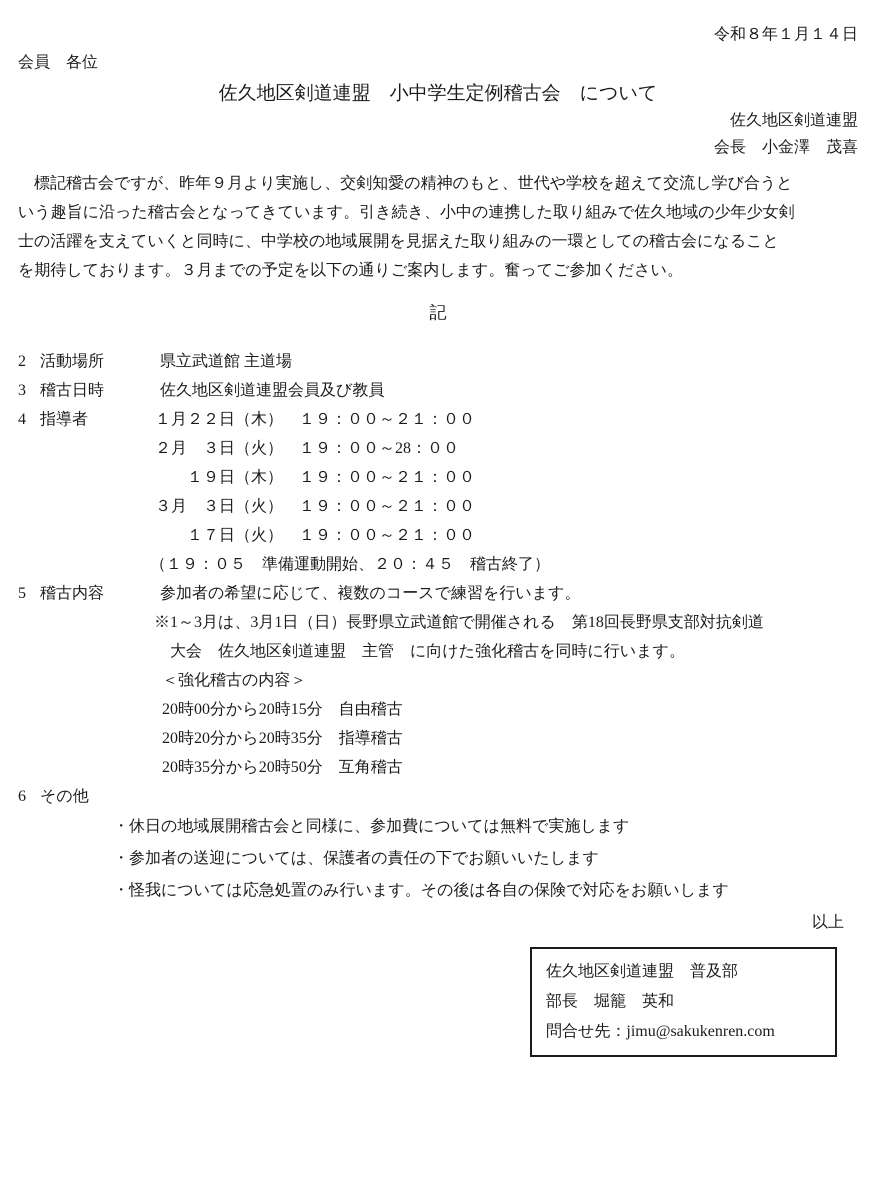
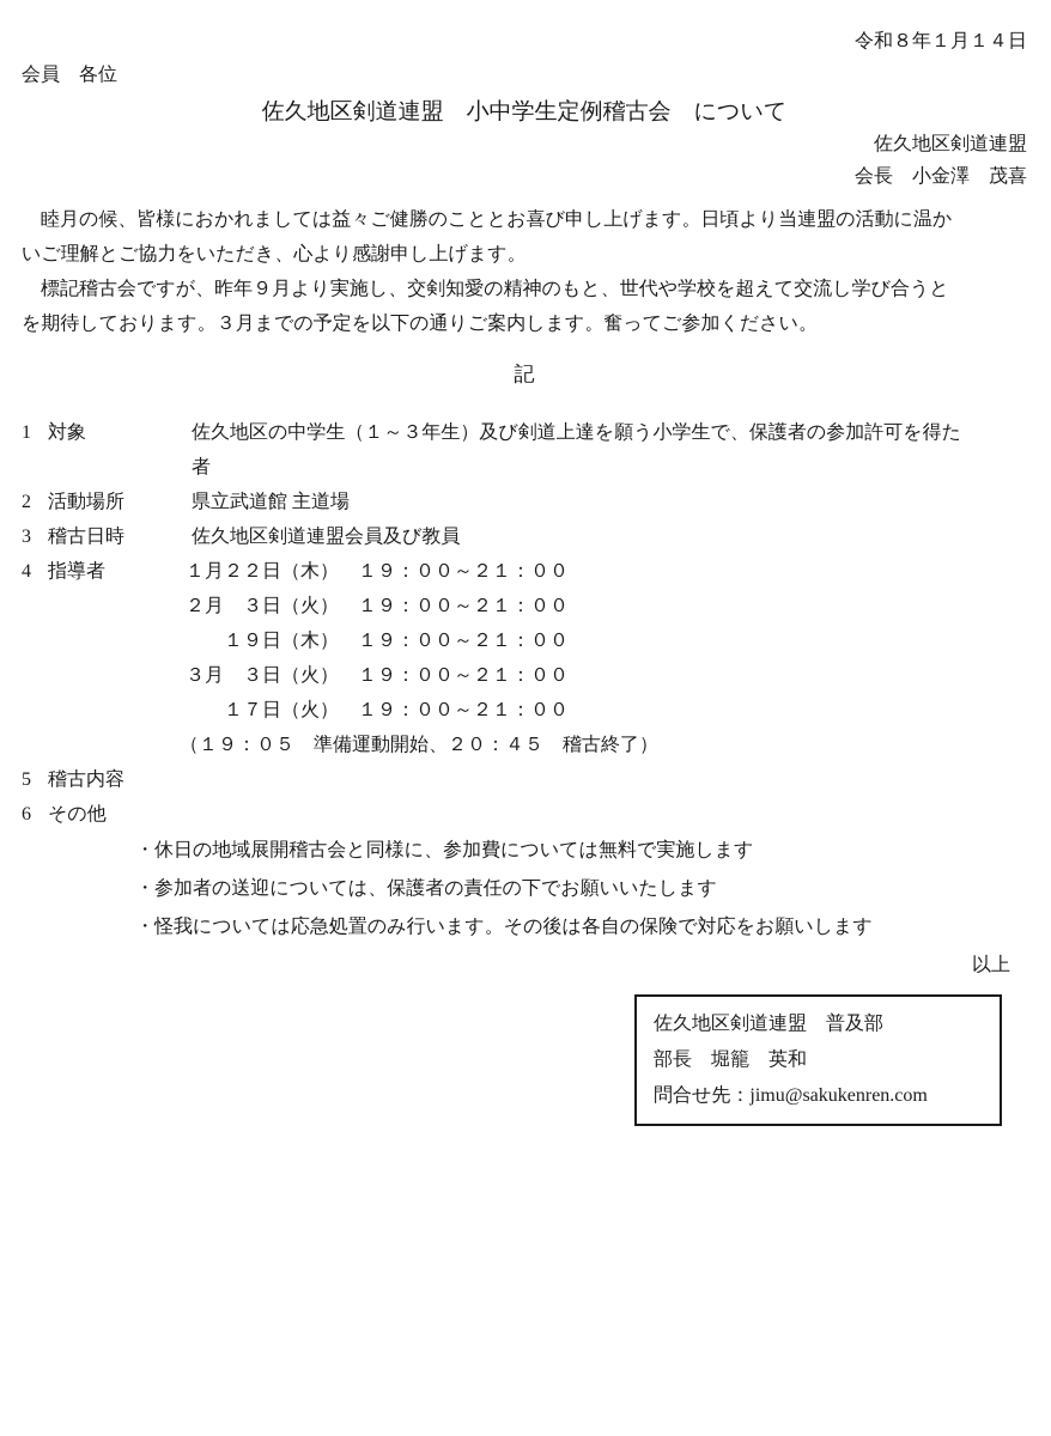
  令和８年１月１４日
  会員 各位
  佐久地区剣道連盟 小中学生定例稽古会 について
  佐久地区剣道連盟
  会長 小金澤 茂喜
+ 睦月の候、皆様におかれましては益々ご健勝のこととお喜び申し上げます。日頃より当連盟の活動に温か
+ いご理解とご協力をいただき、心より感謝申し上げます。
  標記稽古会ですが、昨年９月より実施し、交剣知愛の精神のもと、世代や学校を超えて交流し学び合うと
- いう趣旨に沿った稽古会となってきています。引き続き、小中の連携した取り組みで佐久地域の少年少女剣
- 士の活躍を支えていくと同時に、中学校の地域展開を見据えた取り組みの一環としての稽古会になること
  を期待しております。３月までの予定を以下の通りご案内します。奮ってご参加ください。
  記
+ 1
+ 対象
+ 佐久地区の中学生（１～３年生）及び剣道上達を願う小学生で、保護者の参加許可を得た
+ 者
  2
  活動場所
  県立武道館 主道場
  3
  稽古日時
  佐久地区剣道連盟会員及び教員
  4
  指導者
  １月２２日（木） １９：００～２１：００
- ２月 ３日（火） １９：００～28：００
+ ２月 ３日（火） １９：００～２１：００
  １９日（木） １９：００～２１：００
  ３月 ３日（火） １９：００～２１：００
  １７日（火） １９：００～２１：００
  （１９：０５ 準備運動開始、２０：４５ 稽古終了）
  5
  稽古内容
- 参加者の希望に応じて、複数のコースで練習を行います。
- ※1～3月は、3月1日（日）長野県立武道館で開催される 第18回長野県支部対抗剣道
- 大会 佐久地区剣道連盟 主管 に向けた強化稽古を同時に行います。
- ＜強化稽古の内容＞
- 20時00分から20時15分 自由稽古
- 20時20分から20時35分 指導稽古
- 20時35分から20時50分 互角稽古
  6
  その他
  ・休日の地域展開稽古会と同様に、参加費については無料で実施します
  ・参加者の送迎については、保護者の責任の下でお願いいたします
  ・怪我については応急処置のみ行います。その後は各自の保険で対応をお願いします
  以上
  佐久地区剣道連盟 普及部
  部長 堀籠 英和
  問合せ先：jimu@sakukenren.com
